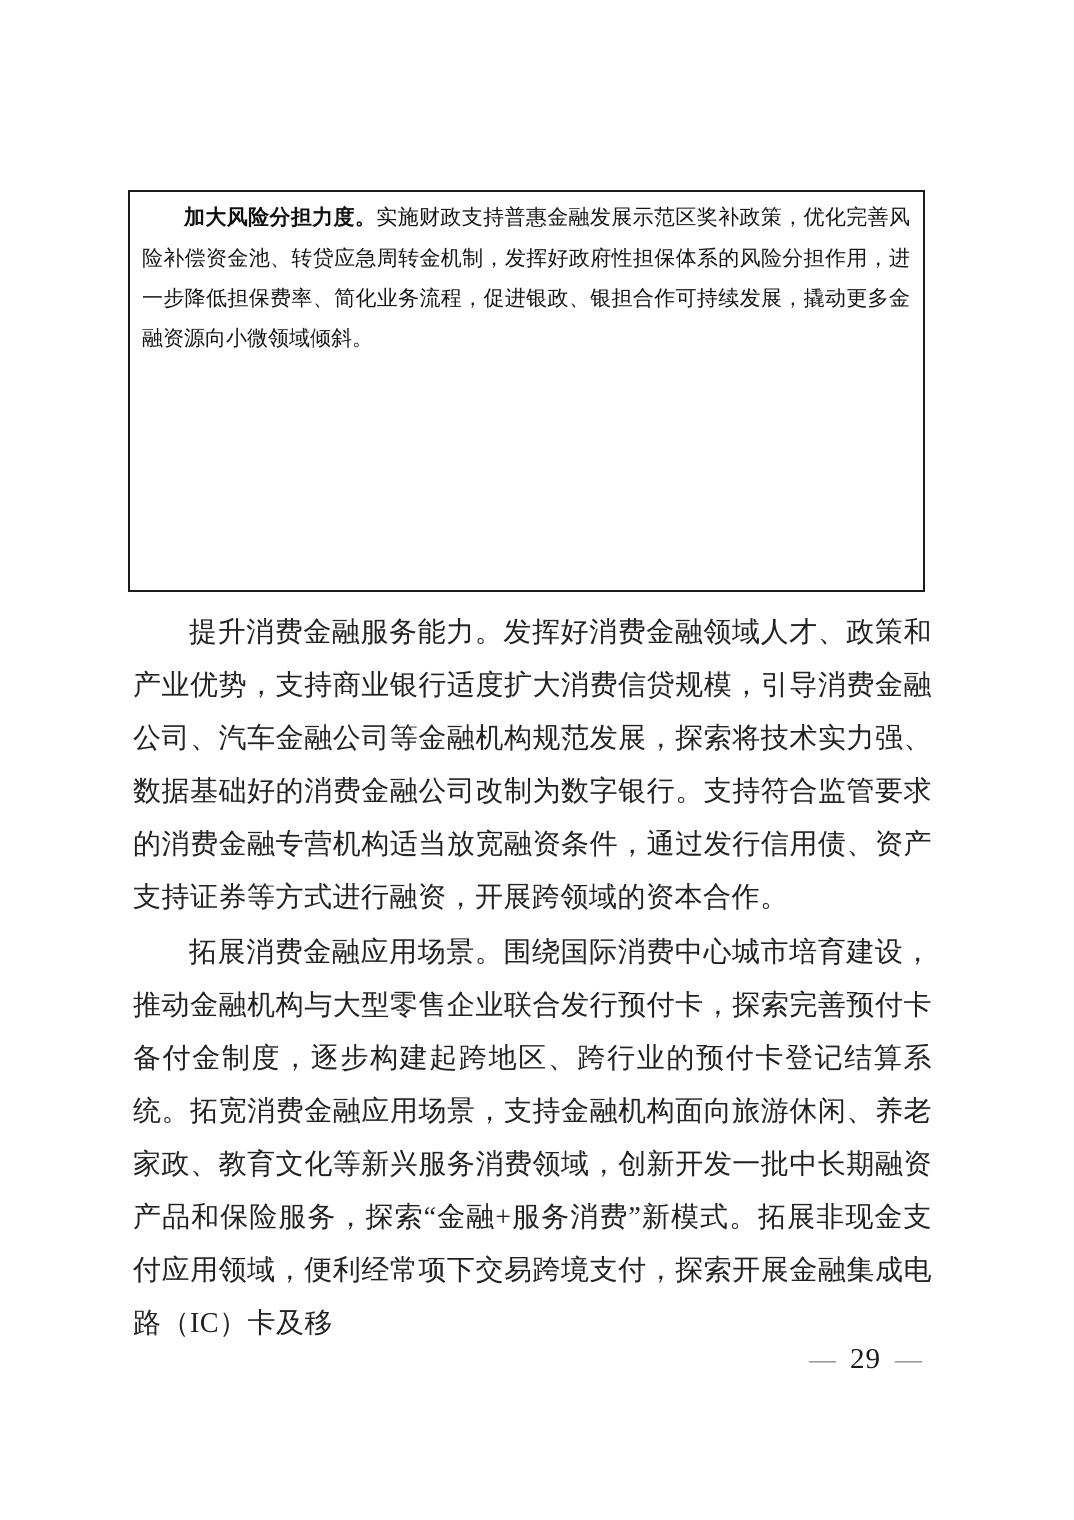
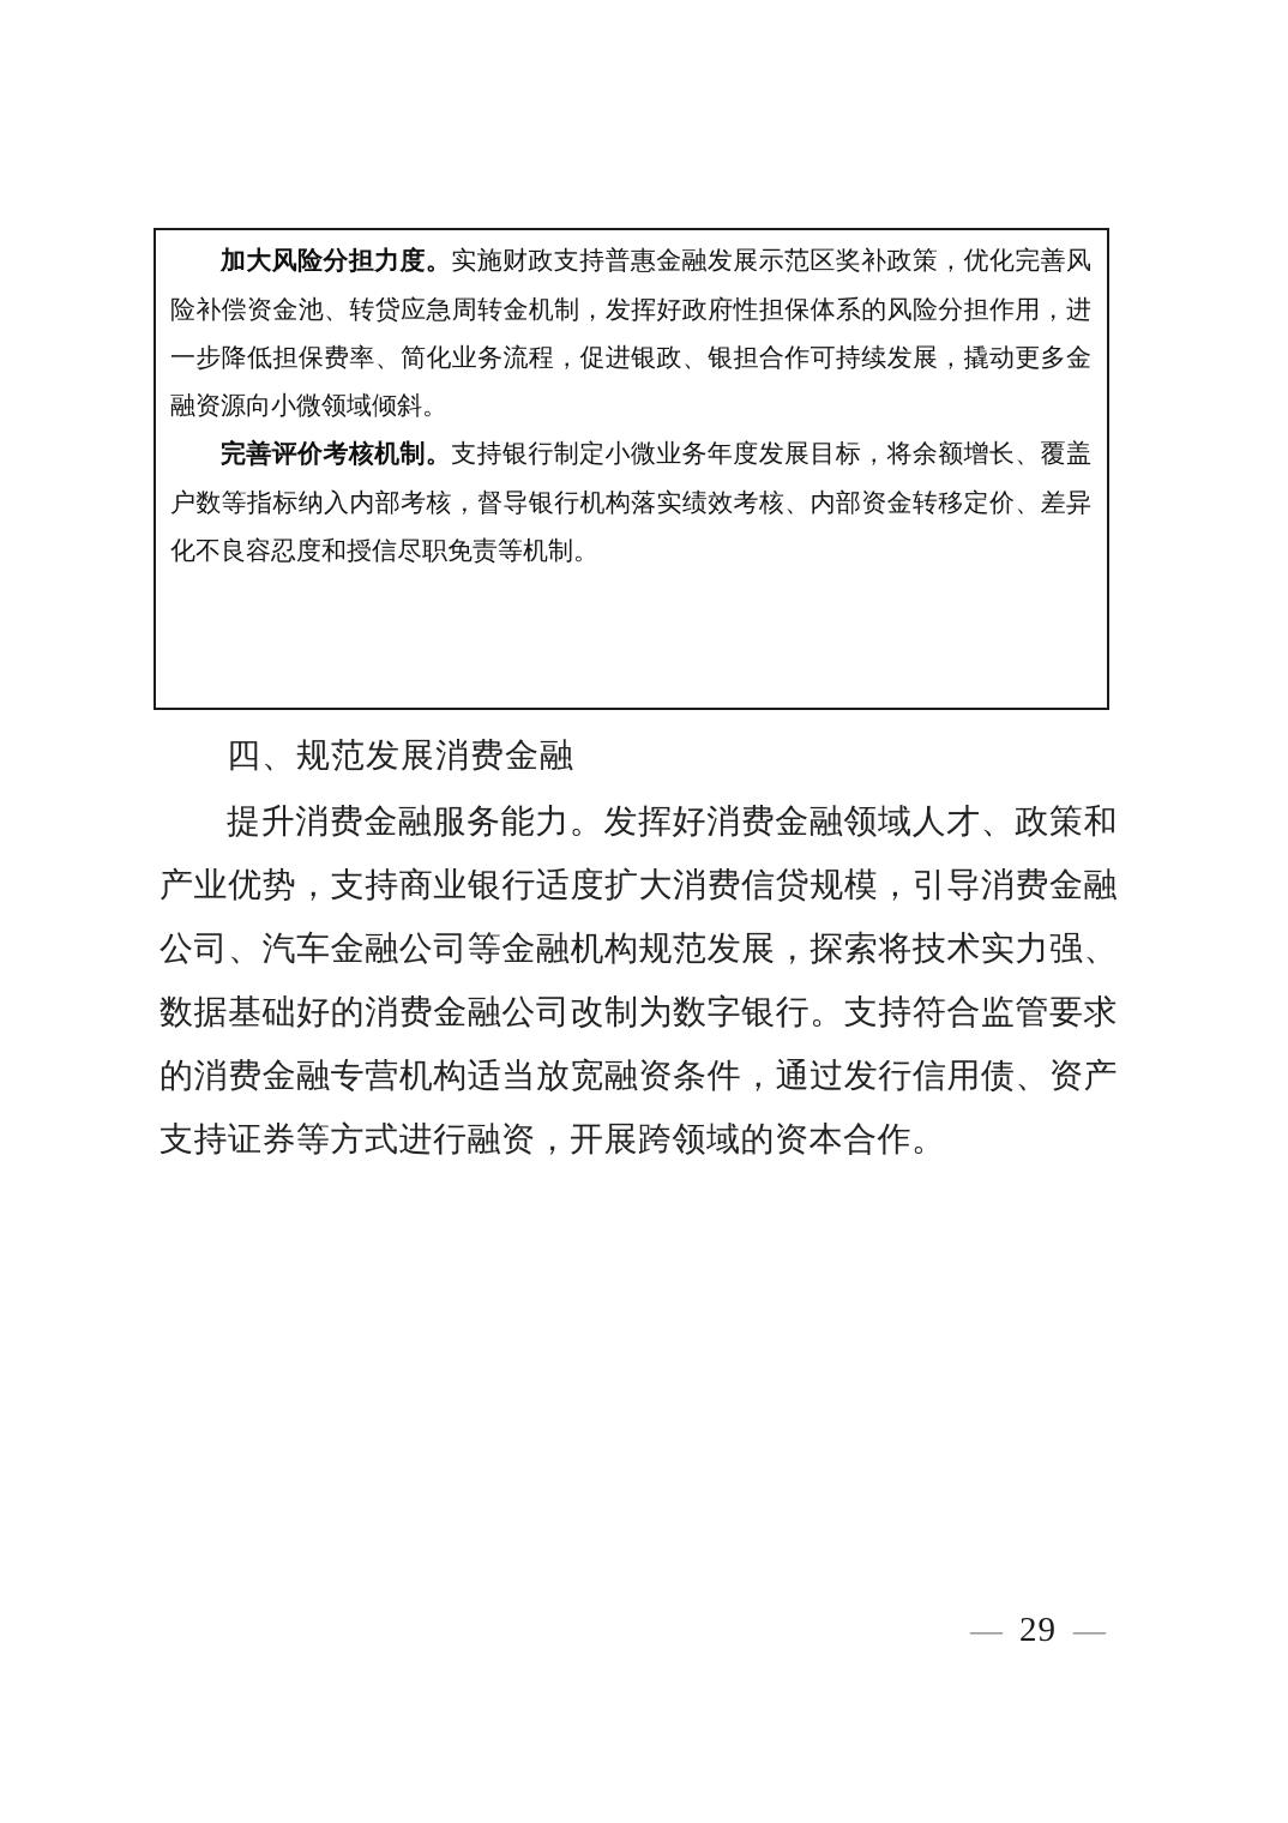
  加大风险分担力度。实施财政支持普惠金融发展示范区奖补政策，优化完善风险补偿资金池、转贷应急周转金机制，发挥好政府性担保体系的风险分担作用，进一步降低担保费率、简化业务流程，促进银政、银担合作可持续发展，撬动更多金融资源向小微领域倾斜。
+ 完善评价考核机制。支持银行制定小微业务年度发展目标，将余额增长、覆盖户数等指标纳入内部考核，督导银行机构落实绩效考核、内部资金转移定价、差异化不良容忍度和授信尽职免责等机制。
+ 四、规范发展消费金融
  提升消费金融服务能力。发挥好消费金融领域人才、政策和产业优势，支持商业银行适度扩大消费信贷规模，引导消费金融公司、汽车金融公司等金融机构规范发展，探索将技术实力强、数据基础好的消费金融公司改制为数字银行。支持符合监管要求的消费金融专营机构适当放宽融资条件，通过发行信用债、资产支持证券等方式进行融资，开展跨领域的资本合作。
- 拓展消费金融应用场景。围绕国际消费中心城市培育建设，推动金融机构与大型零售企业联合发行预付卡，探索完善预付卡备付金制度，逐步构建起跨地区、跨行业的预付卡登记结算系统。拓宽消费金融应用场景，支持金融机构面向旅游休闲、养老家政、教育文化等新兴服务消费领域，创新开发一批中长期融资产品和保险服务，探索“金融+服务消费”新模式。拓展非现金支付应用领域，便利经常项下交易跨境支付，探索开展金融集成电路（IC）卡及移
  —
  29
  —
